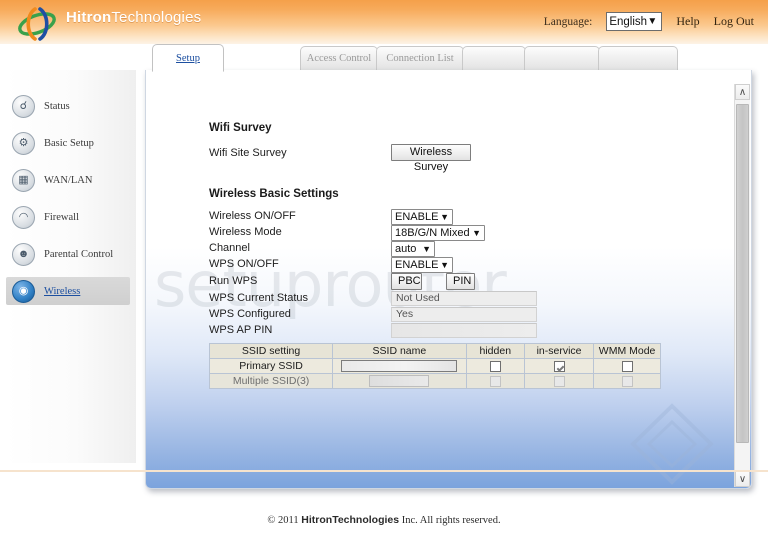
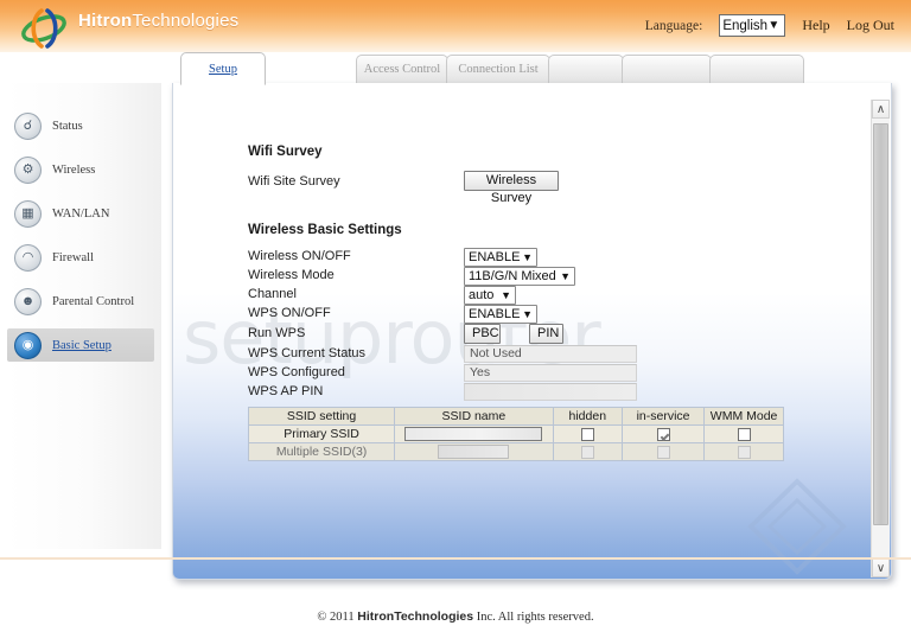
  HitronTechnologies
  Language:
  English
  ▼
  Help
  Log Out
  Setup
  Access Control
  Connection List
  ☌
  Status
  ⚙
- Basic Setup
+ Wireless
  ▦
  WAN/LAN
  ◠
  Firewall
  ☻
  Parental Control
  ◉
- Wireless
+ Basic Setup
  setuprotr
  Wifi Survey
  Wifi Site Survey
  Wireless Survey
  Wireless Basic Settings
  Wireless ON/OFF
  ENABLE
  ▼
  Wireless Mode
- 18B/G/N Mixed
+ 11B/G/N Mixed
  ▼
  Channel
  auto
  ▼
  WPS ON/OFF
  ENABLE
  ▼
  Run WPS
  PBC
  PIN
  WPS Current Status
  Not Used
  WPS Configured
  Yes
  WPS AP PIN
  SSID setting	SSID name	hidden	in-service	WMM Mode
  Primary SSID
  Multiple SSID(3)
  ∧
  ∨
  © 2011 HitronTechnologies Inc. All rights reserved.
